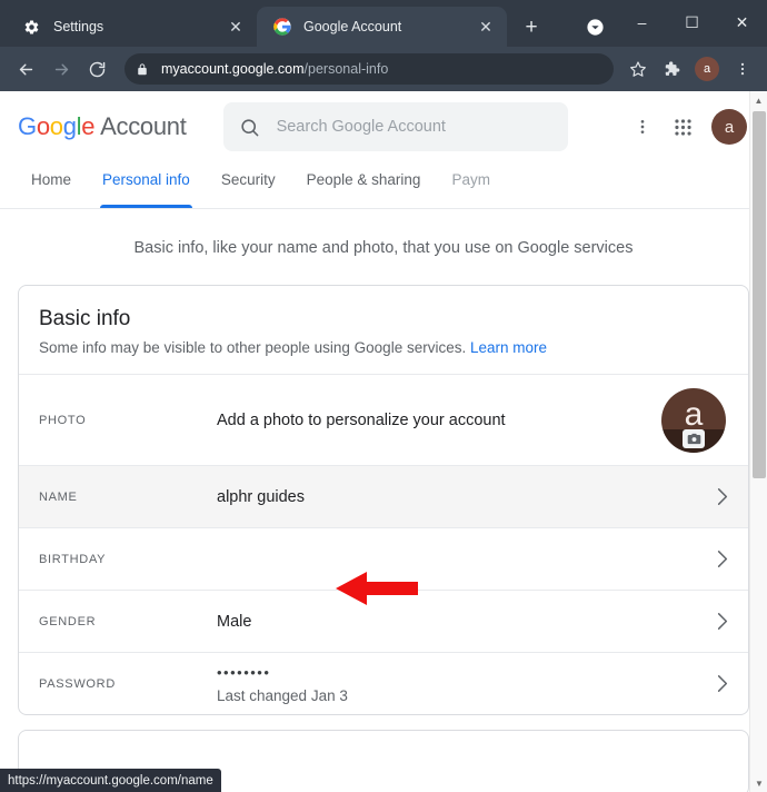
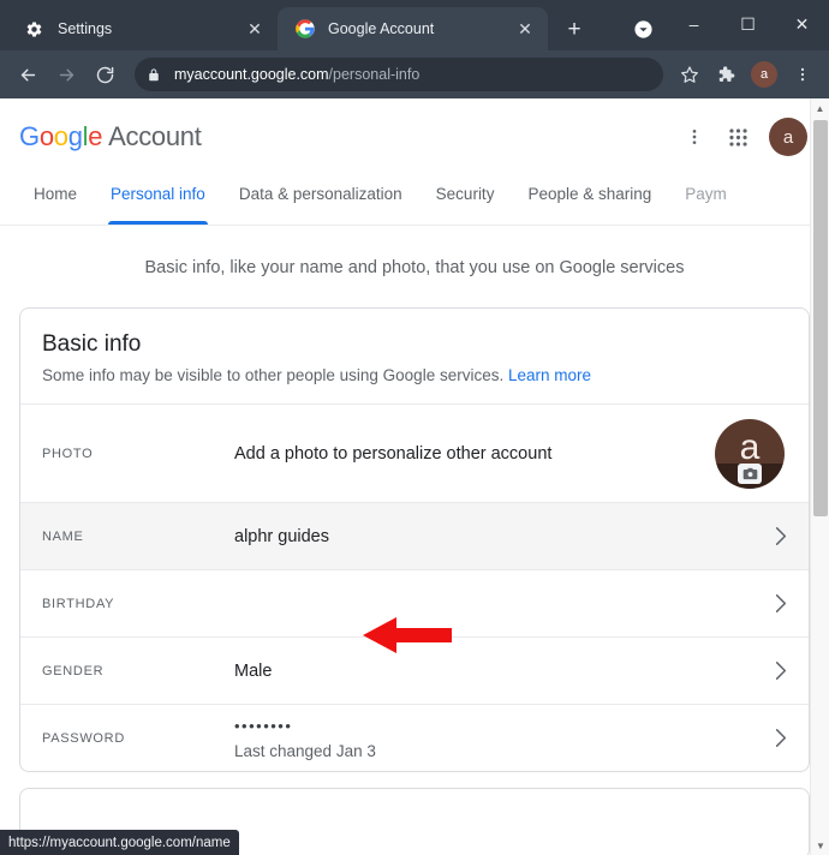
  Settings
  ✕
  Google Account
  ✕
  +
  –
  ☐
  ✕
  myaccount.google.com/personal-info
  a
  Google Account
- Search Google Account
  a
  Home
  Personal info
+ Data & personalization
  Security
  People & sharing
  Paym
  Basic info, like your name and photo, that you use on Google services
  Basic info
  Some info may be visible to other people using Google services. Learn more
  PHOTO
- Add a photo to personalize your account
+ Add a photo to personalize other account
  a
  NAME
  alphr guides
  BIRTHDAY
  GENDER
  Male
  PASSWORD
  ••••••••
  Last changed Jan 3
  ▲
  ▼
  https://myaccount.google.com/name
